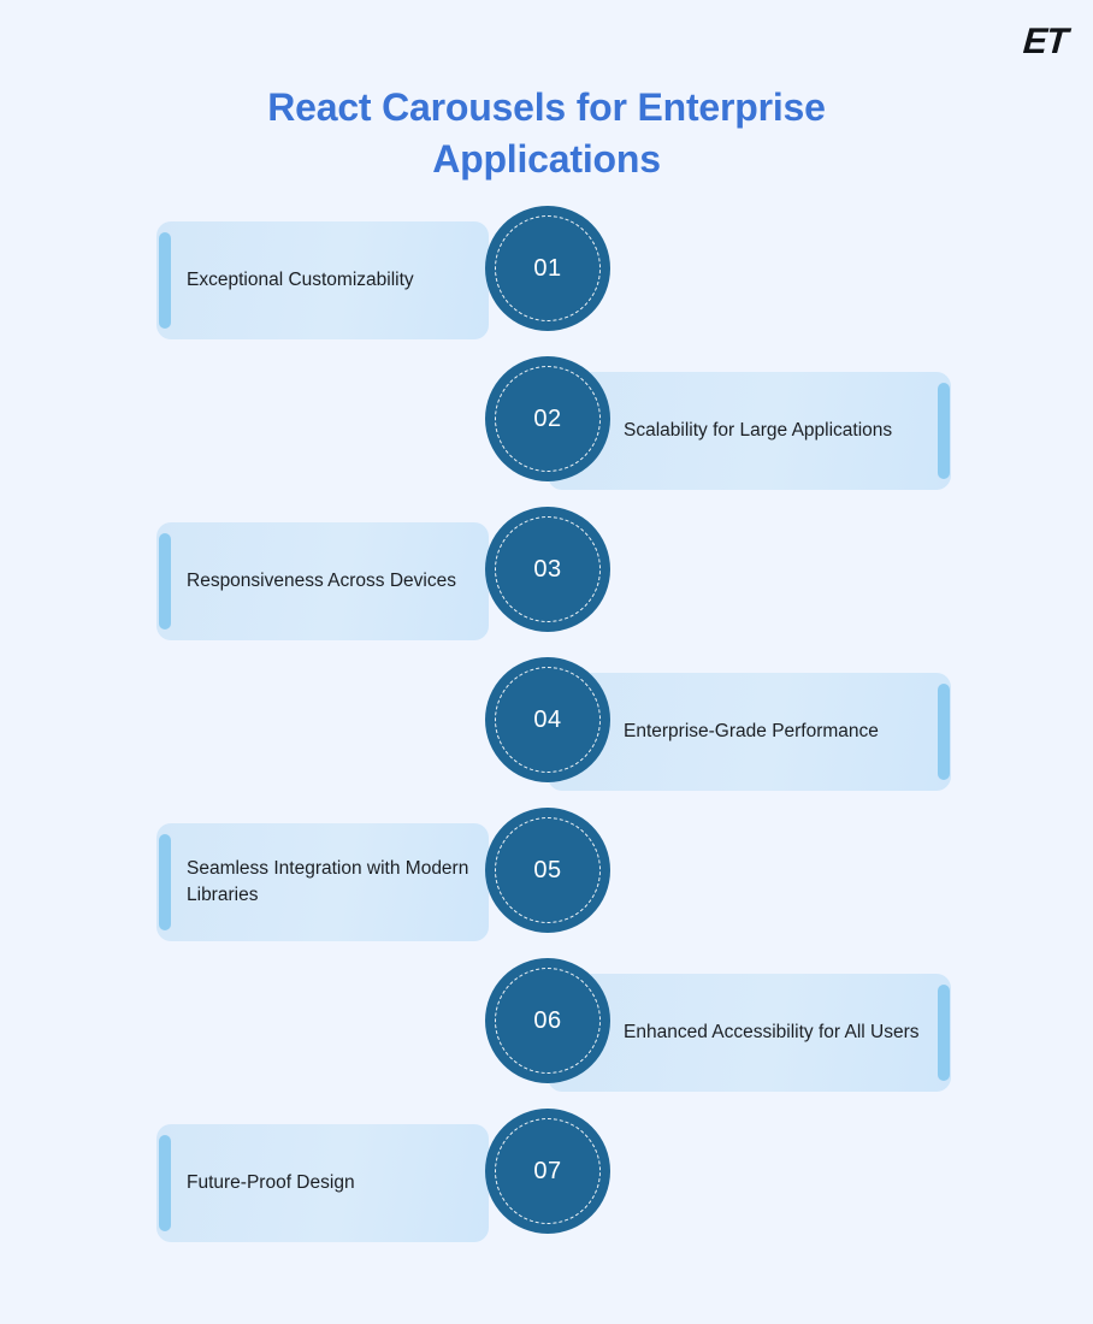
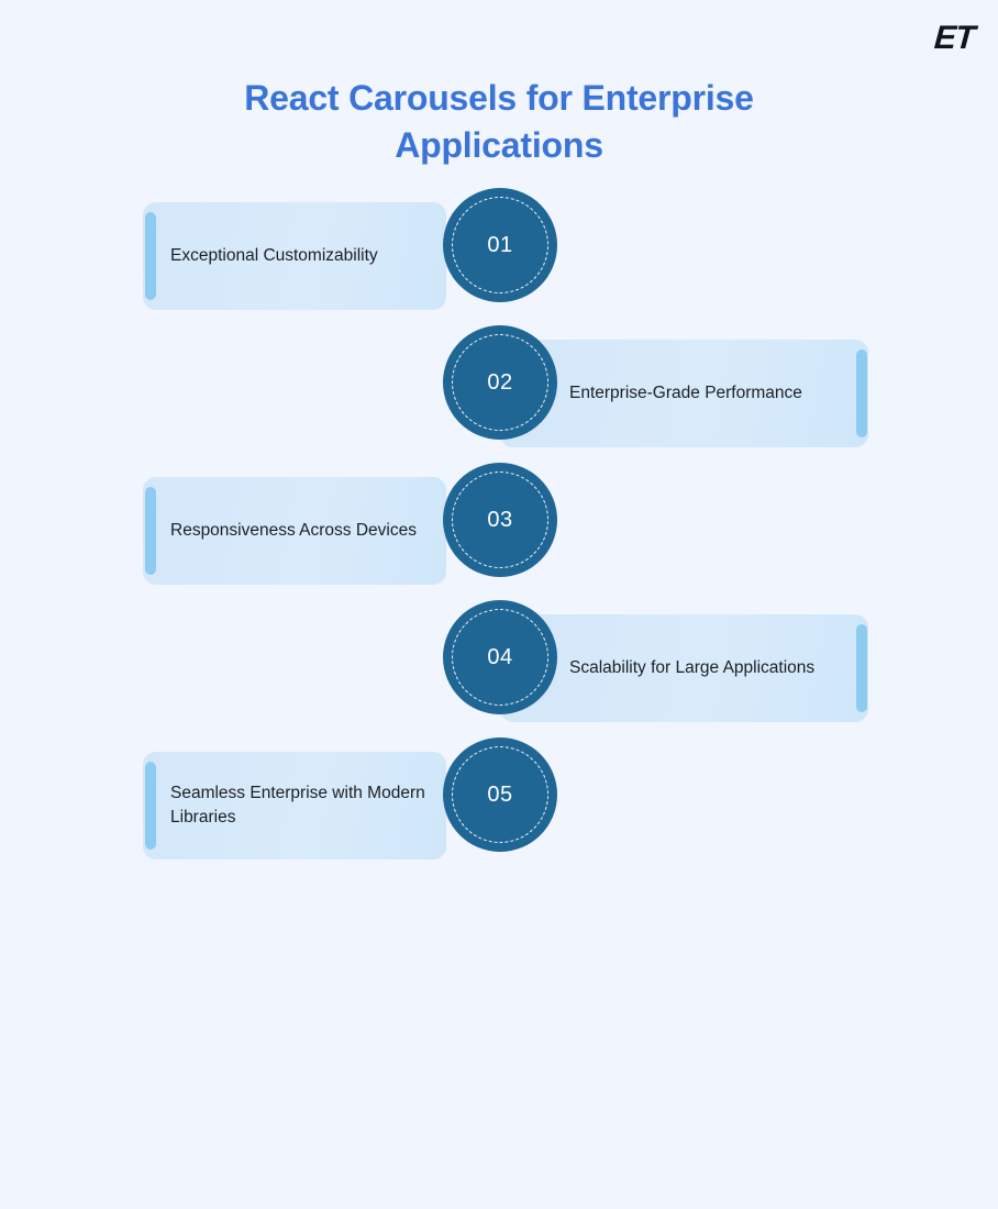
  React Carousels for Enterprise Applications
  Exceptional Customizability
  01
- Scalability for Large Applications
+ Enterprise-Grade Performance
  02
  Responsiveness Across Devices
  03
- Enterprise-Grade Performance
+ Scalability for Large Applications
  04
- Seamless Integration with Modern Libraries
+ Seamless Enterprise with Modern Libraries
  05
- Enhanced Accessibility for All Users
- 06
- Future-Proof Design
- 07
